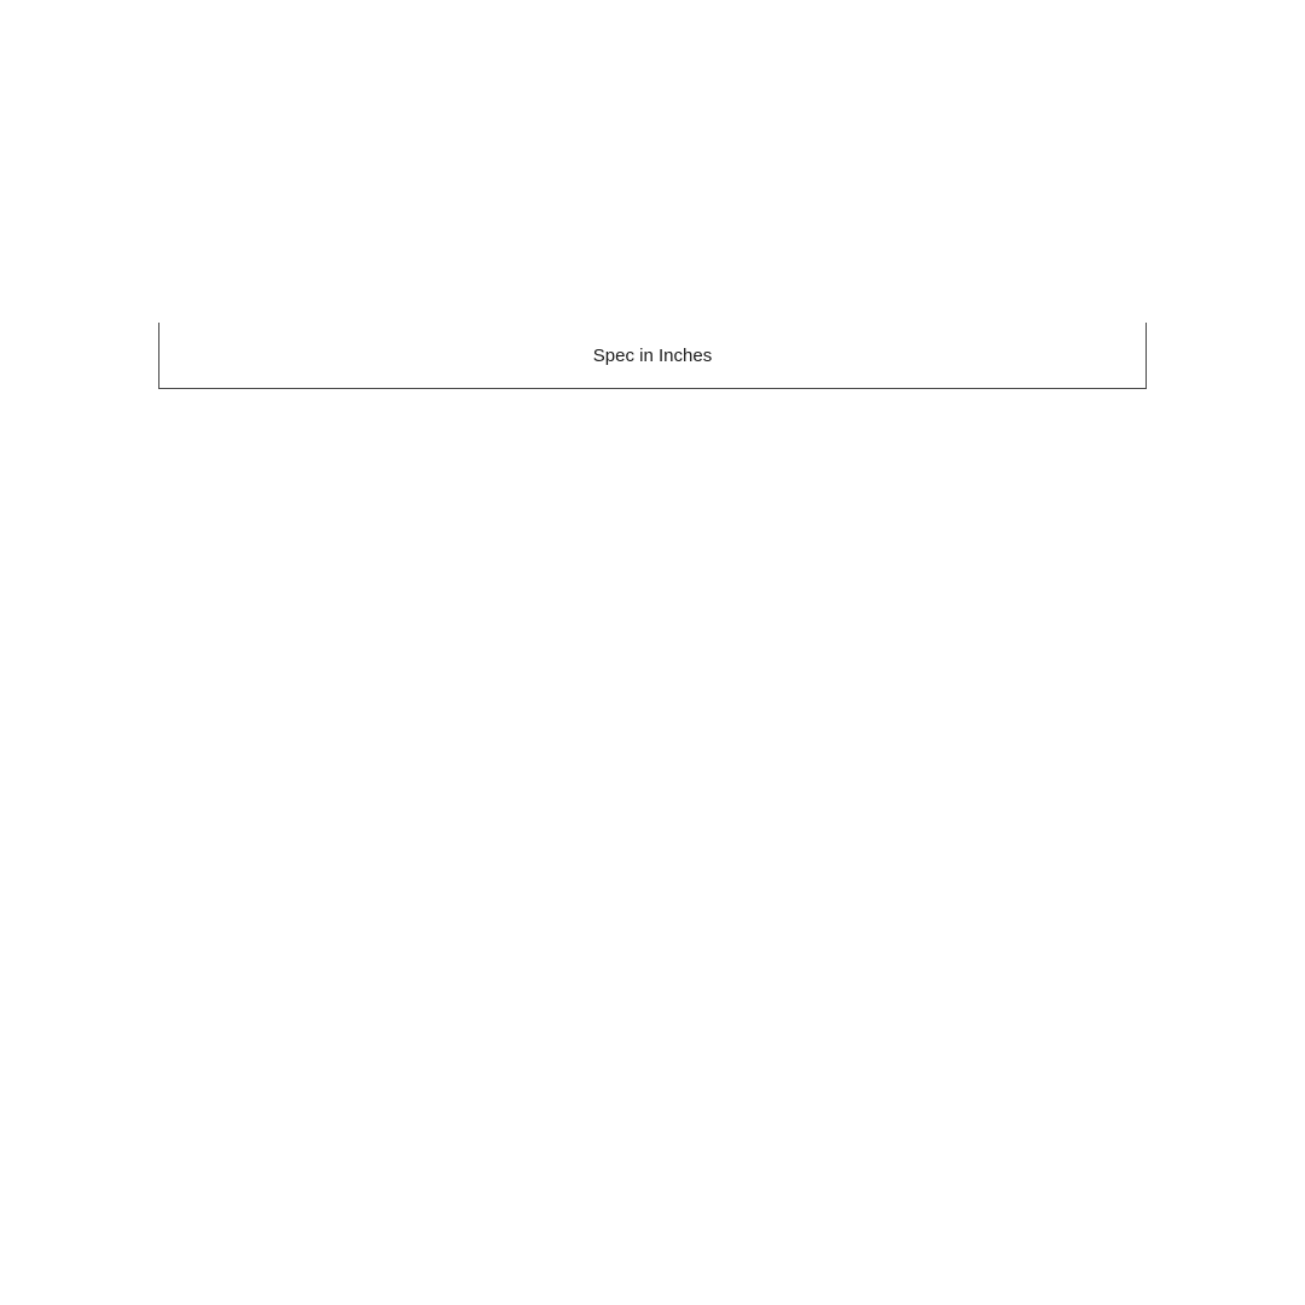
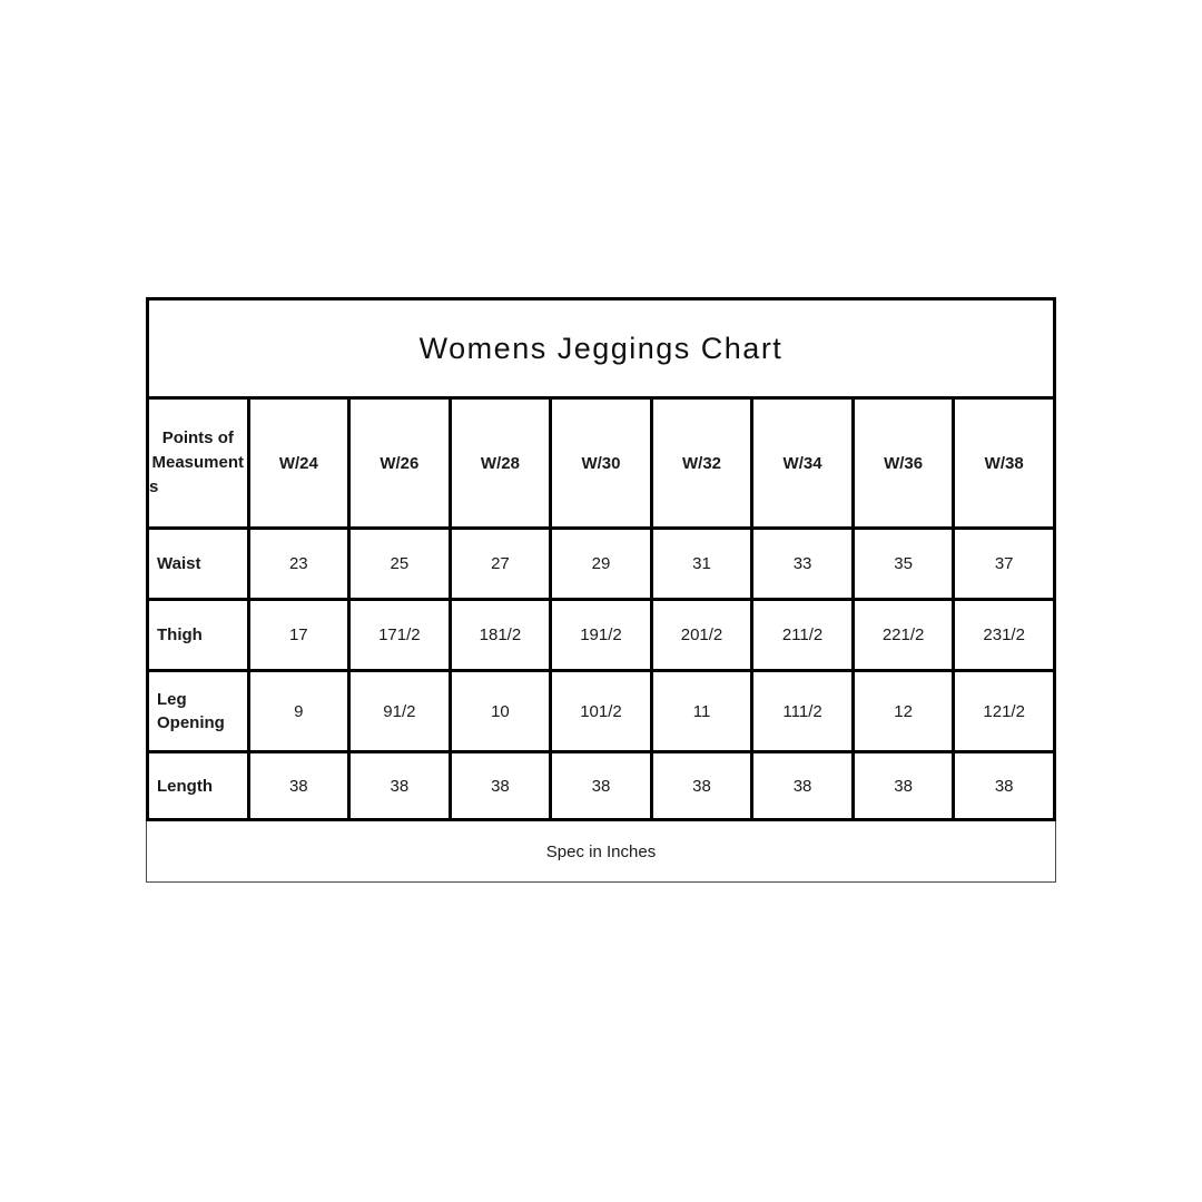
+ Womens Jeggings Chart
+ Points of Measuments	W/24	W/26	W/28	W/30	W/32	W/34	W/36	W/38
+ Waist	23	25	27	29	31	33	35	37
+ Thigh	17	171/2	181/2	191/2	201/2	211/2	221/2	231/2
+ Leg Opening	9	91/2	10	101/2	11	111/2	12	121/2
+ Length	38	38	38	38	38	38	38	38
  Spec in Inches
